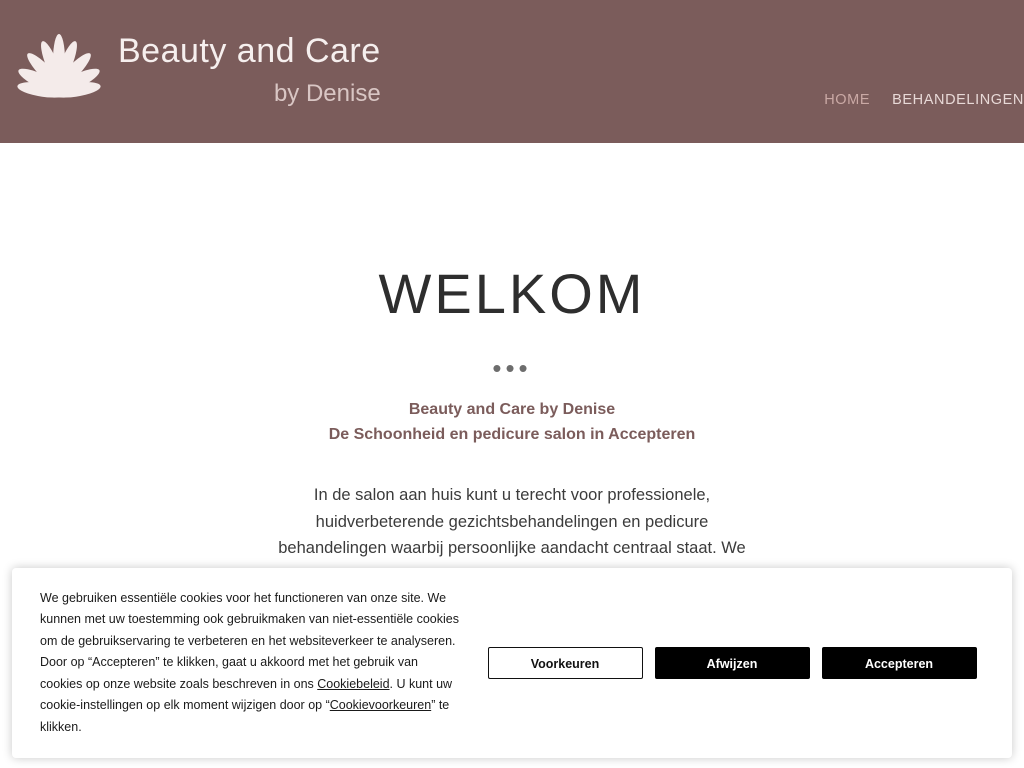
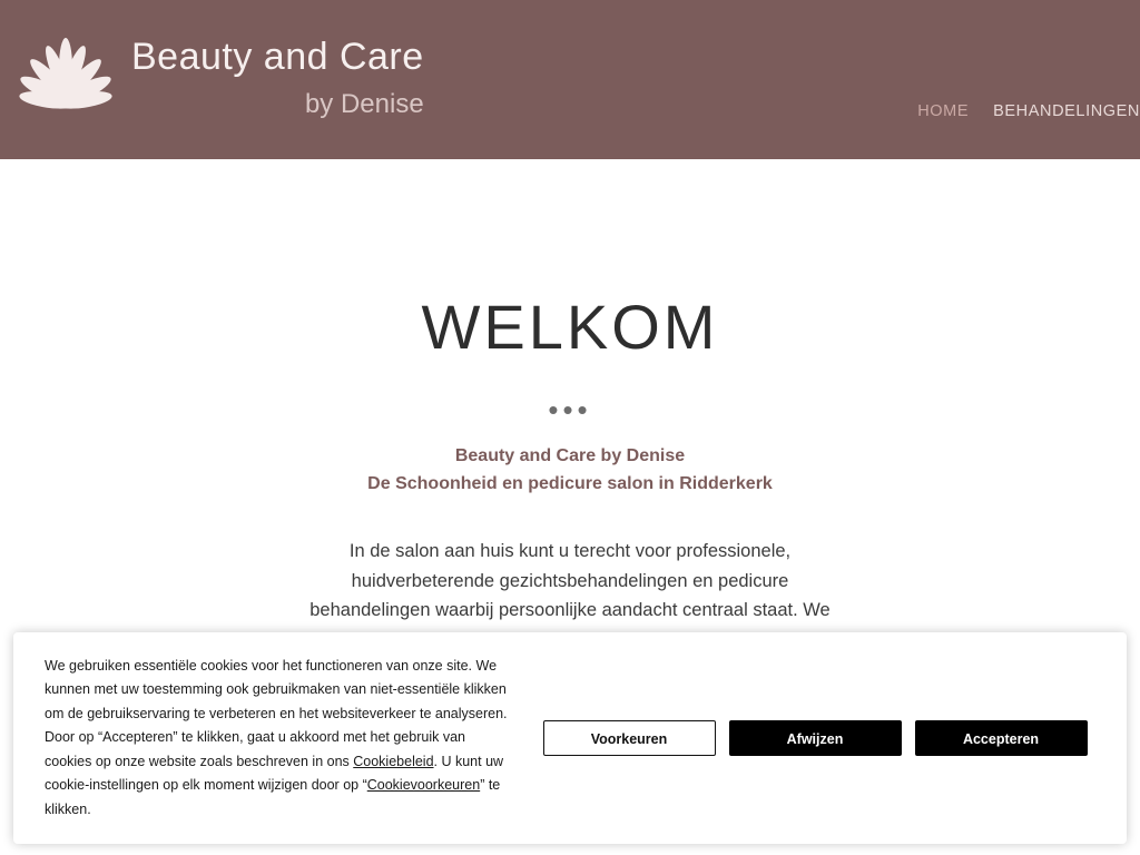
  Beauty and Care
  by Denise
  HOME
  BEHANDELINGEN
  WELKOM
  •••
  Beauty and Care by Denise
- De Schoonheid en pedicure salon in Accepteren
+ De Schoonheid en pedicure salon in Ridderkerk
- We gebruiken essentiële cookies voor het functioneren van onze site. We kunnen met uw toestemming ook gebruikmaken van niet-essentiële cookies om de gebruikservaring te verbeteren en het websiteverkeer te analyseren. Door op “Accepteren” te klikken, gaat u akkoord met het gebruik van cookies op onze website zoals beschreven in ons Cookiebeleid. U kunt uw cookie-instellingen op elk moment wijzigen door op “Cookievoorkeuren” te klikken.
+ We gebruiken essentiële cookies voor het functioneren van onze site. We kunnen met uw toestemming ook gebruikmaken van niet-essentiële klikken om de gebruikservaring te verbeteren en het websiteverkeer te analyseren. Door op “Accepteren” te klikken, gaat u akkoord met het gebruik van cookies op onze website zoals beschreven in ons Cookiebeleid. U kunt uw cookie-instellingen op elk moment wijzigen door op “Cookievoorkeuren” te klikken.
  Voorkeuren
  Afwijzen
  Accepteren
